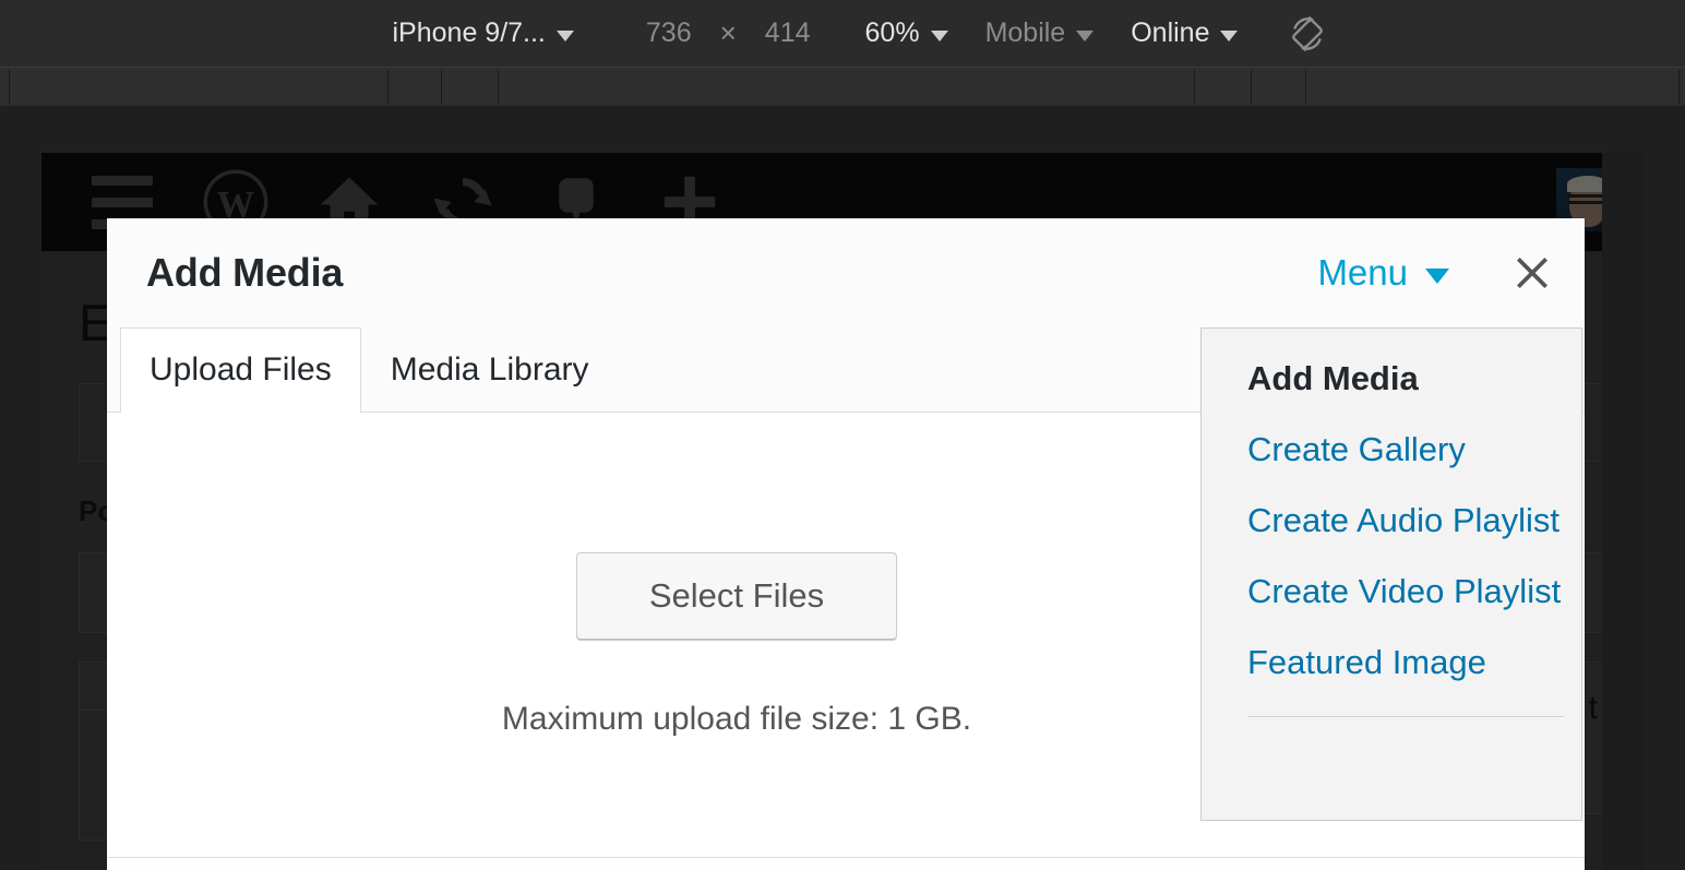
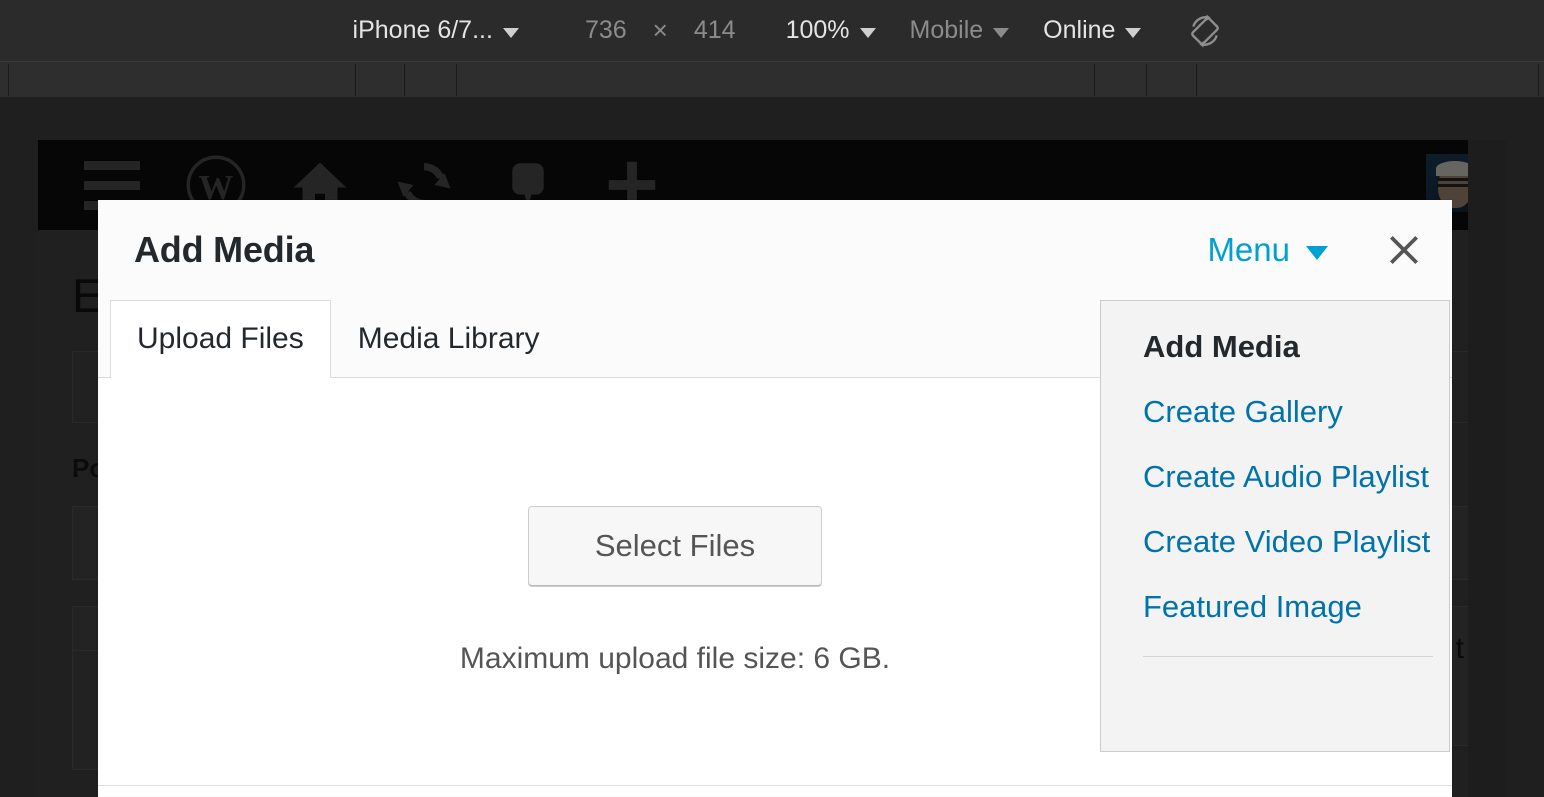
- iPhone 9/7...
+ iPhone 6/7...
  736
  ×
  414
- 60%
+ 100%
  Mobile
  Online
  W
  t
  Add Media
  Menu
  Upload Files
  Media Library
  Select Files
- Maximum upload file size: 1 GB.
+ Maximum upload file size: 6 GB.
  Add Media
  Create Gallery
  Create Audio Playlist
  Create Video Playlist
  Featured Image
